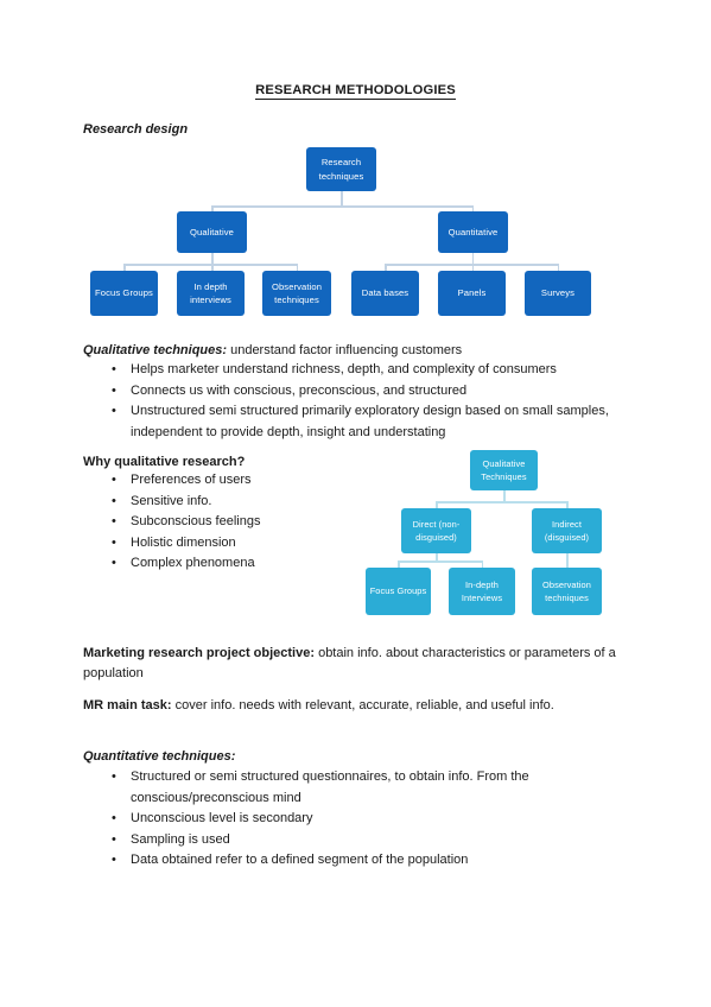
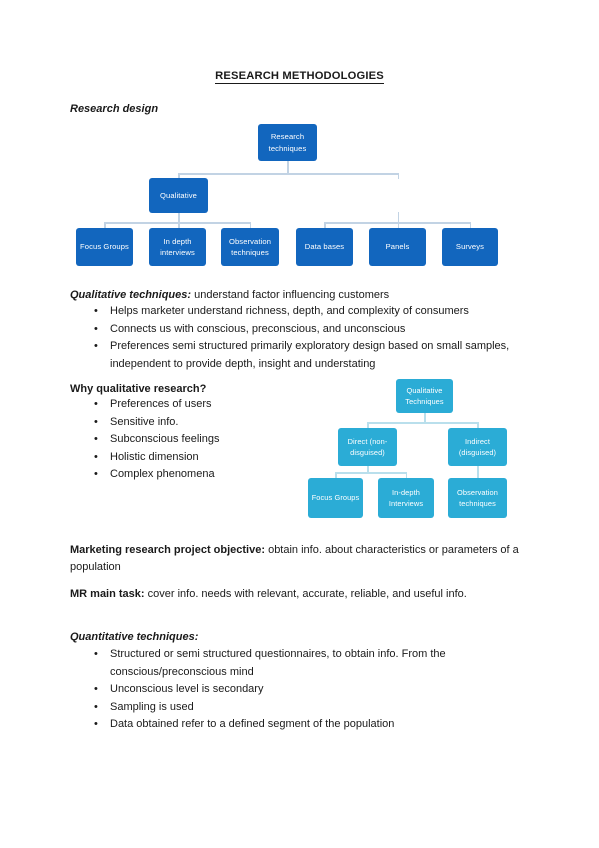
  RESEARCH METHODOLOGIES
  Research design
  Research techniques
  Qualitative
- Quantitative
  Focus Groups
  In depth interviews
  Observation techniques
  Data bases
  Panels
  Surveys
  Qualitative techniques: understand factor influencing customers
  •
  Helps marketer understand richness, depth, and complexity of consumers
  •
- Connects us with conscious, preconscious, and structured
+ Connects us with conscious, preconscious, and unconscious
  •
- Unstructured semi structured primarily exploratory design based on small samples, independent to provide depth, insight and understating
+ Preferences semi structured primarily exploratory design based on small samples, independent to provide depth, insight and understating
  Why qualitative research?
  •
  Preferences of users
  •
  Sensitive info.
  •
  Subconscious feelings
  •
  Holistic dimension
  •
  Complex phenomena
  Qualitative Techniques
  Direct (non-disguised)
  Indirect (disguised)
  Focus Groups
  In-depth Interviews
  Observation techniques
  Marketing research project objective: obtain info. about characteristics or parameters of a population
  MR main task: cover info. needs with relevant, accurate, reliable, and useful info.
  Quantitative techniques:
  •
  Structured or semi structured questionnaires, to obtain info. From the conscious/preconscious mind
  •
  Unconscious level is secondary
  •
  Sampling is used
  •
  Data obtained refer to a defined segment of the population
